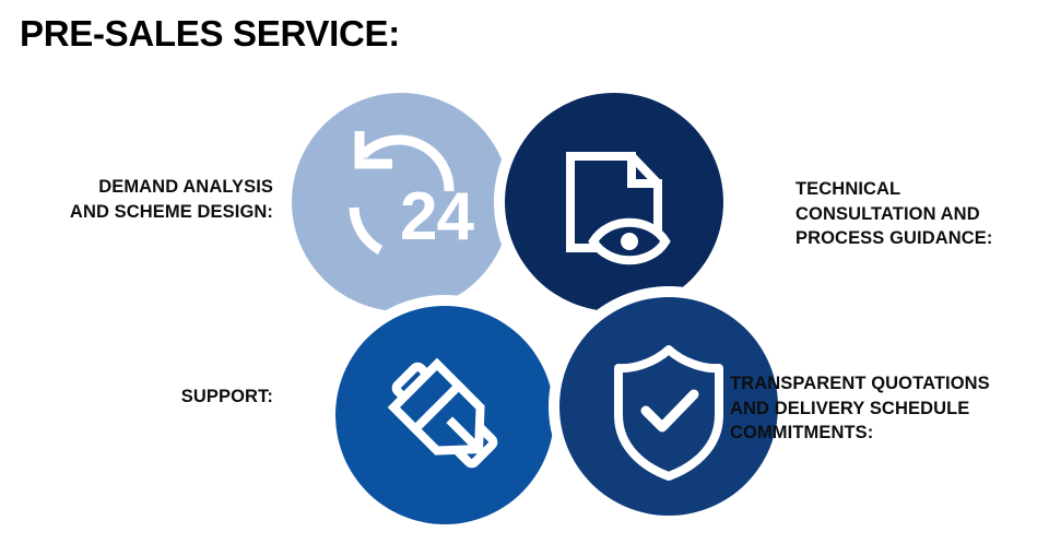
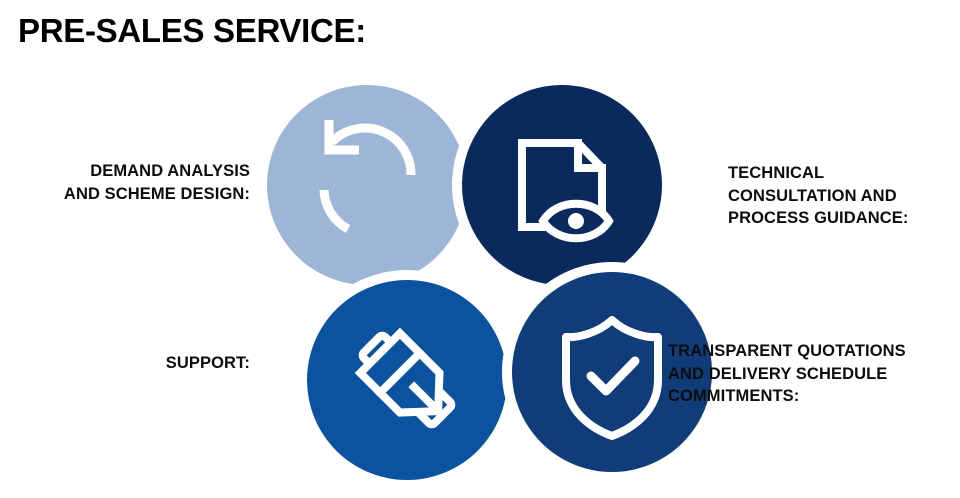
  PRE-SALES SERVICE:
- 24
  DEMAND ANALYSIS
  AND SCHEME DESIGN:
  TECHNICAL
  CONSULTATION AND
  PROCESS GUIDANCE:
  SUPPORT:
  TRANSPARENT QUOTATIONS
  AND DELIVERY SCHEDULE
  COMMITMENTS:
